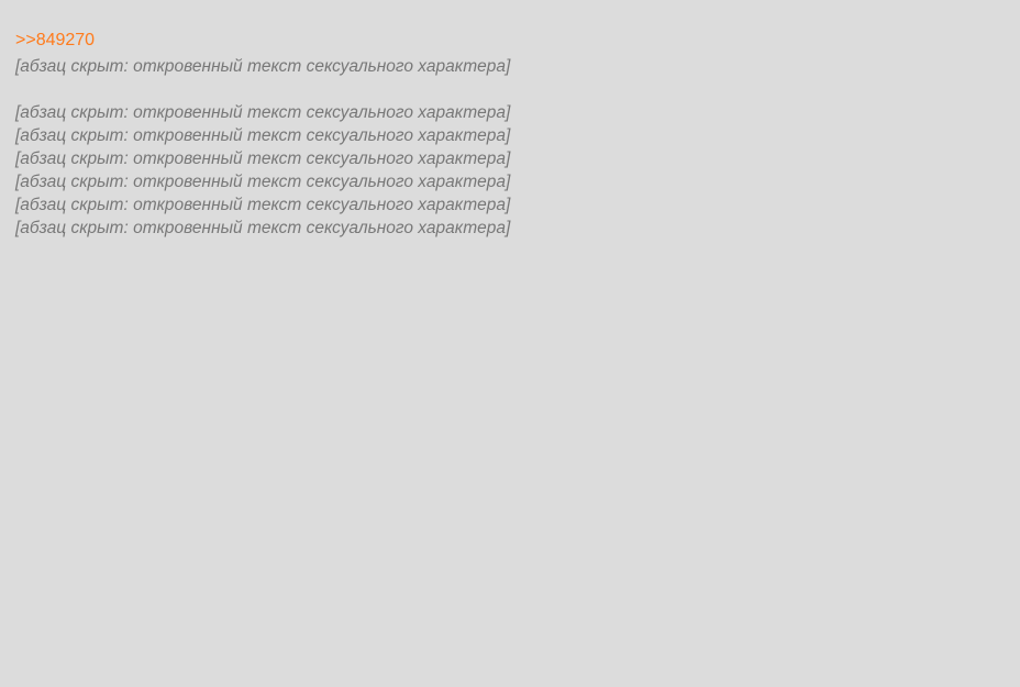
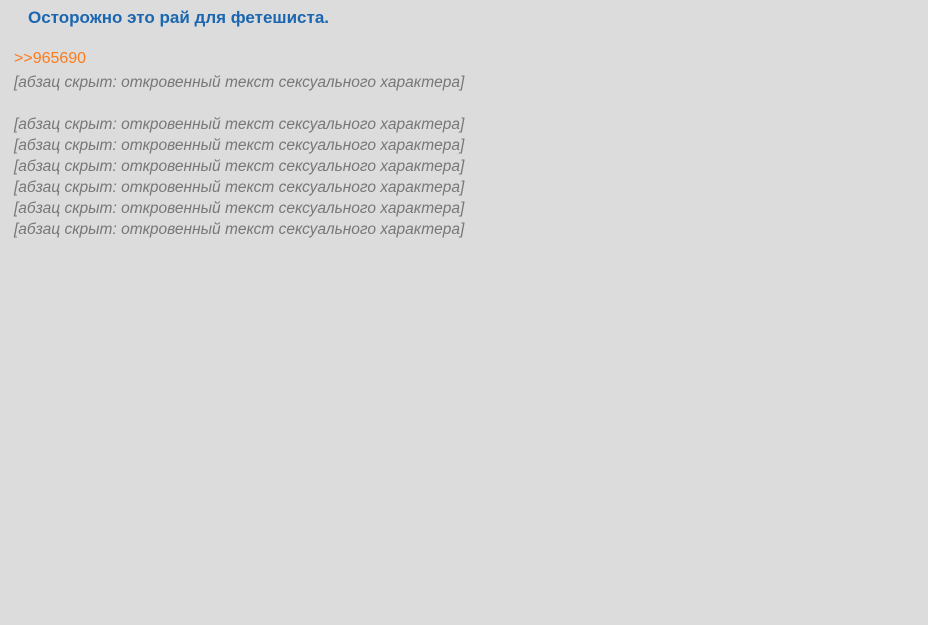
+ Осторожно это рай для фетешиста.
- >>849270
+ >>965690
  [абзац скрыт: откровенный текст сексуального характера]
  [абзац скрыт: откровенный текст сексуального характера]
  [абзац скрыт: откровенный текст сексуального характера]
  [абзац скрыт: откровенный текст сексуального характера]
  [абзац скрыт: откровенный текст сексуального характера]
  [абзац скрыт: откровенный текст сексуального характера]
  [абзац скрыт: откровенный текст сексуального характера]
